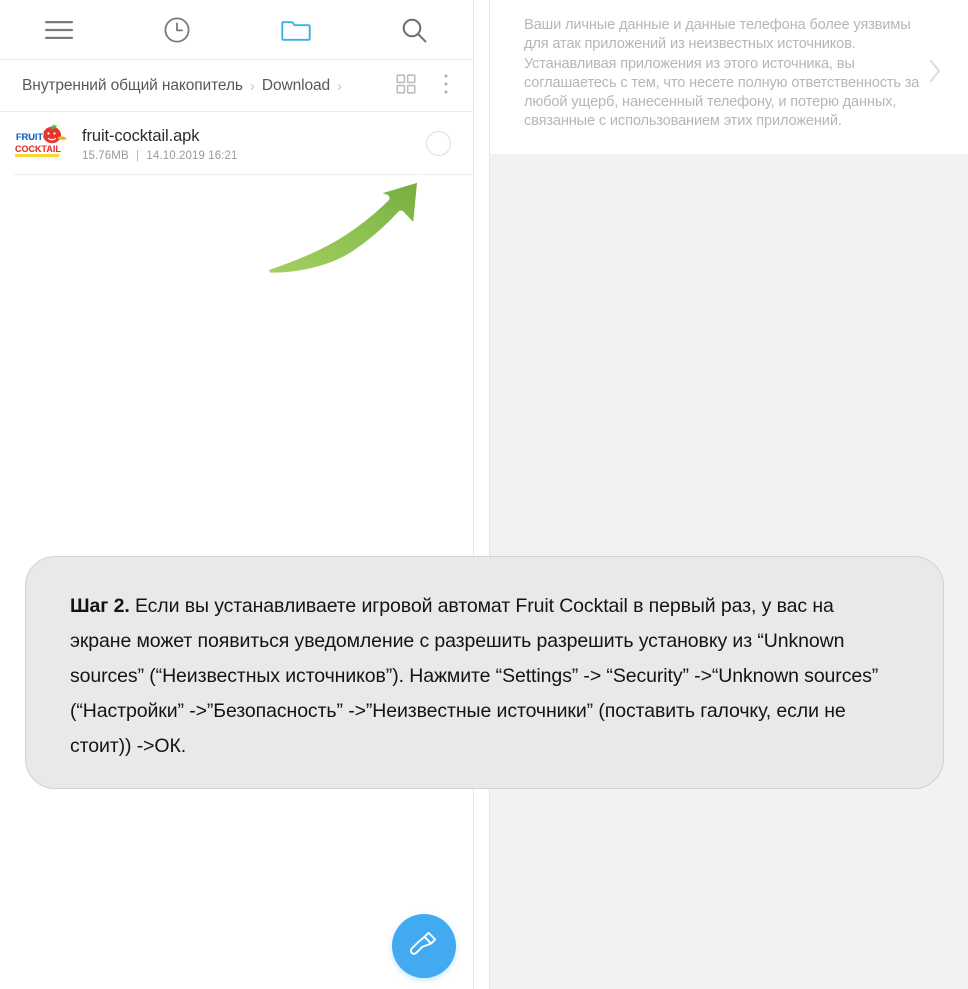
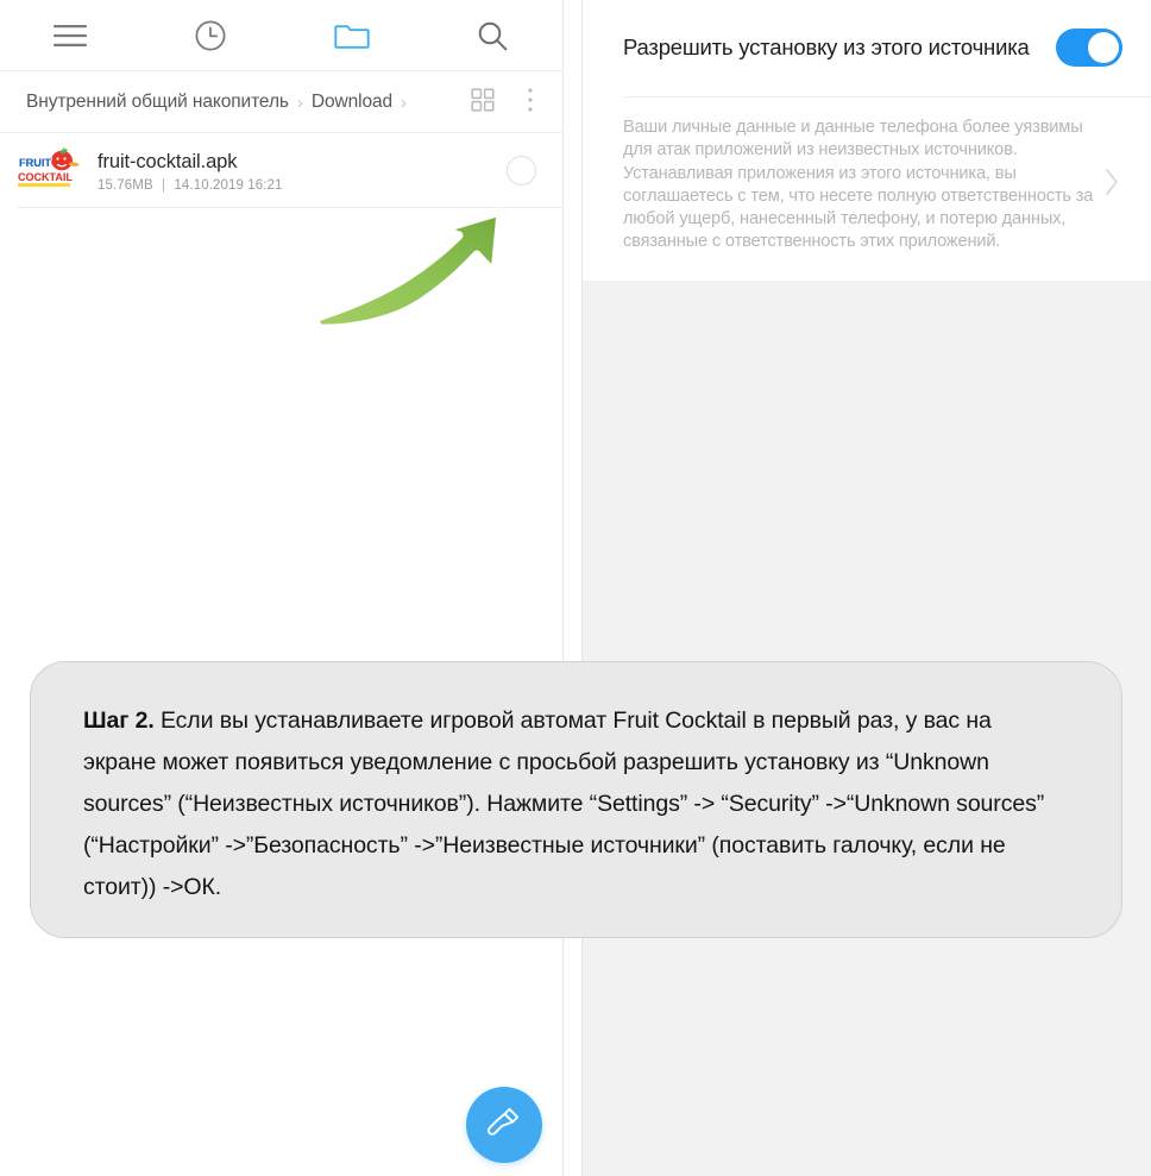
  Внутренний общий накопитель
  ›
  Download
  ›
  FRUIT
  COCKTAIL
  fruit-cocktail.apk
  15.76MB | 14.10.2019 16:21
+ Разрешить установку из этого источника
- Ваши личные данные и данные телефона более уязвимы для атак приложений из неизвестных источников. Устанавливая приложения из этого источника, вы соглашаетесь с тем, что несете полную ответственность за любой ущерб, нанесенный телефону, и потерю данных, связанные с использованием этих приложений.
+ Ваши личные данные и данные телефона более уязвимы для атак приложений из неизвестных источников. Устанавливая приложения из этого источника, вы соглашаетесь с тем, что несете полную ответственность за любой ущерб, нанесенный телефону, и потерю данных, связанные с ответственность этих приложений.
- Шаг 2. Если вы устанавливаете игровой автомат Fruit Cocktail в первый раз, у вас на экране может появиться уведомление с разрешить разрешить установку из “Unknown sources” (“Неизвестных источников”). Нажмите “Settings” -> “Security” ->“Unknown sources” (“Настройки” ->”Безопасность” ->”Неизвестные источники” (поставить галочку, если не стоит)) ->ОК.
+ Шаг 2. Если вы устанавливаете игровой автомат Fruit Cocktail в первый раз, у вас на экране может появиться уведомление с просьбой разрешить установку из “Unknown sources” (“Неизвестных источников”). Нажмите “Settings” -> “Security” ->“Unknown sources” (“Настройки” ->”Безопасность” ->”Неизвестные источники” (поставить галочку, если не стоит)) ->ОК.
